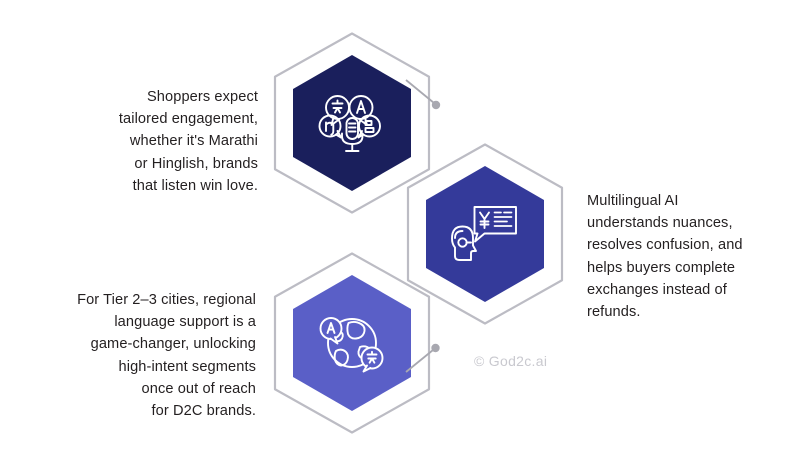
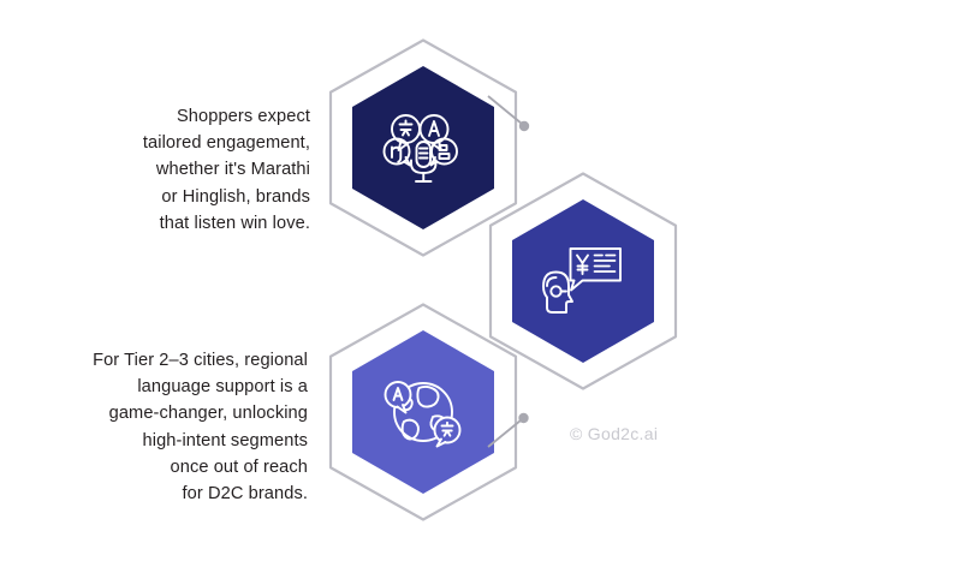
  Shoppers expect
  tailored engagement,
  whether it's Marathi
  or Hinglish, brands
  that listen win love.
- Multilingual AI
- understands nuances,
- resolves confusion, and
- helps buyers complete
- exchanges instead of
- refunds.
  For Tier 2–3 cities, regional
  language support is a
  game-changer, unlocking
  high-intent segments
  once out of reach
  for D2C brands.
  © God2c.ai
